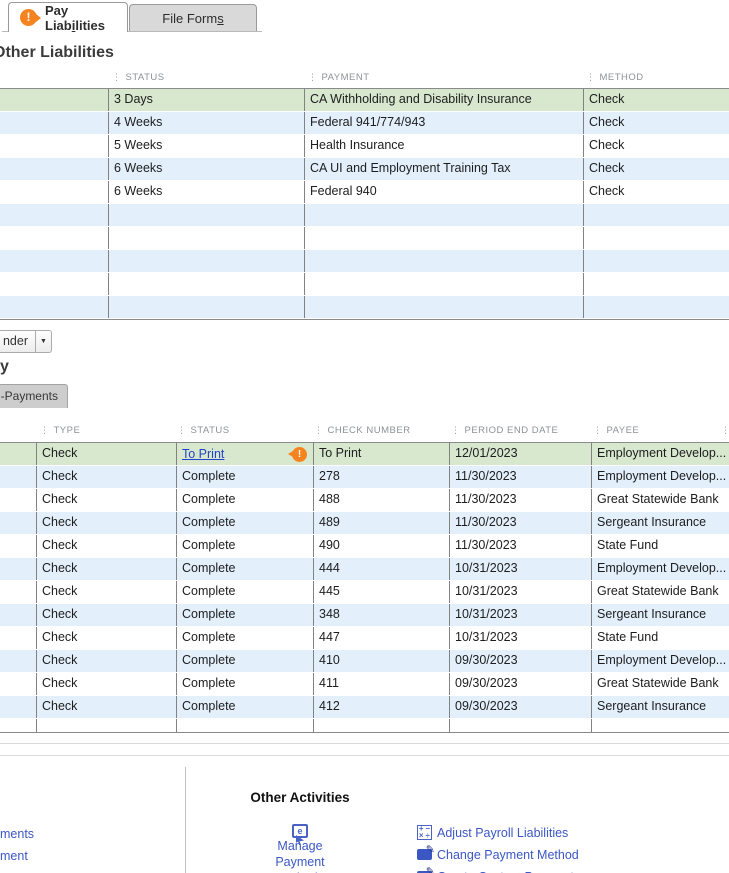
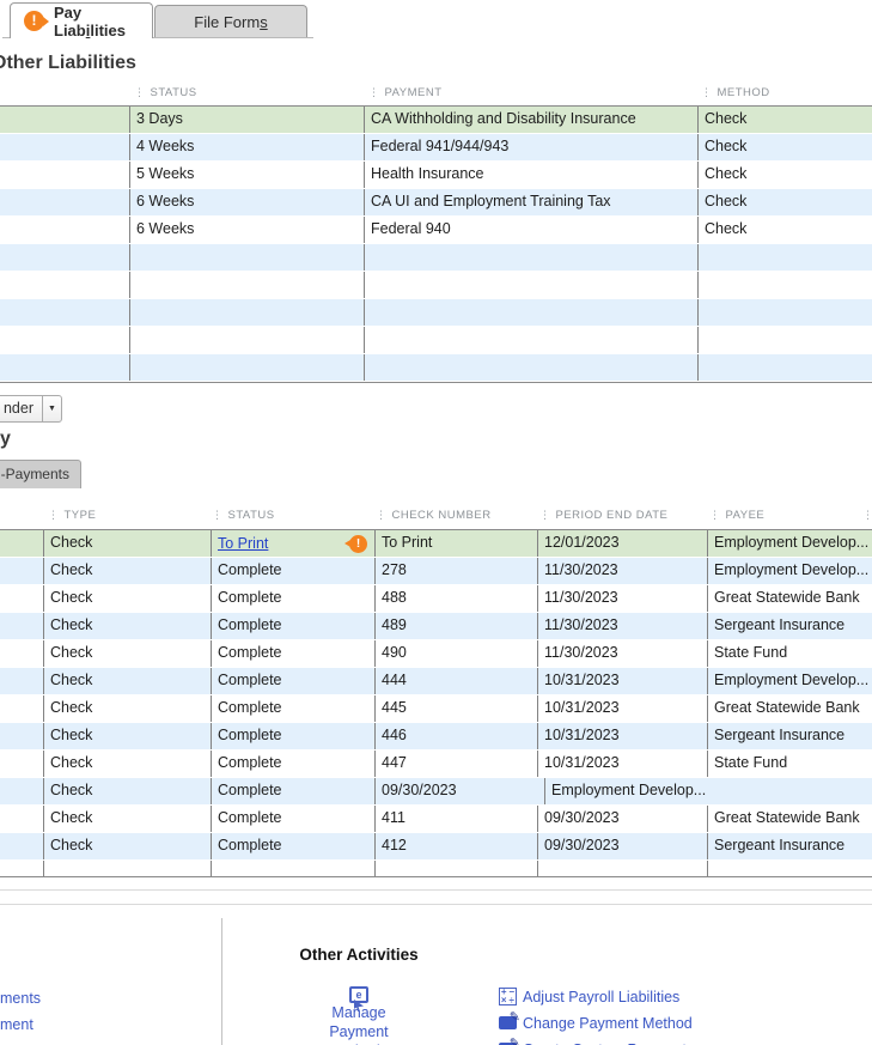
  !
  Pay Liabilities
  File Forms
  ther Liabilities
  ⋮ STATUS
  ⋮ PAYMENT
  ⋮ METHOD
  3 Days
  CA Withholding and Disability Insurance
  Check
  4 Weeks
- Federal 941/774/943
+ Federal 941/944/943
  Check
  5 Weeks
  Health Insurance
  Check
  6 Weeks
  CA UI and Employment Training Tax
  Check
  6 Weeks
  Federal 940
  Check
  nder
  y
  -Payments
  ⋮ TYPE
  ⋮ STATUS
  ⋮ CHECK NUMBER
  ⋮ PERIOD END DATE
  ⋮ PAYEE
  ⋮
  Check
  To Print
  !
  To Print
  12/01/2023
  Employment Develop...
  Check
  Complete
  278
  11/30/2023
  Employment Develop...
  Check
  Complete
  488
  11/30/2023
  Great Statewide Bank
  Check
  Complete
  489
  11/30/2023
  Sergeant Insurance
  Check
  Complete
  490
  11/30/2023
  State Fund
  Check
  Complete
  444
  10/31/2023
  Employment Develop...
  Check
  Complete
  445
  10/31/2023
  Great Statewide Bank
  Check
  Complete
- 348
+ 446
  10/31/2023
  Sergeant Insurance
  Check
  Complete
  447
  10/31/2023
  State Fund
  Check
  Complete
- 410
  09/30/2023
  Employment Develop...
  Check
  Complete
  411
  09/30/2023
  Great Statewide Bank
  Check
  Complete
  412
  09/30/2023
  Sergeant Insurance
  ments
  ment
  Other Activities
  e
  Manage
  +
  −
  ×
  ÷
  Adjust Payroll Liabilities
  Change Payment Method
